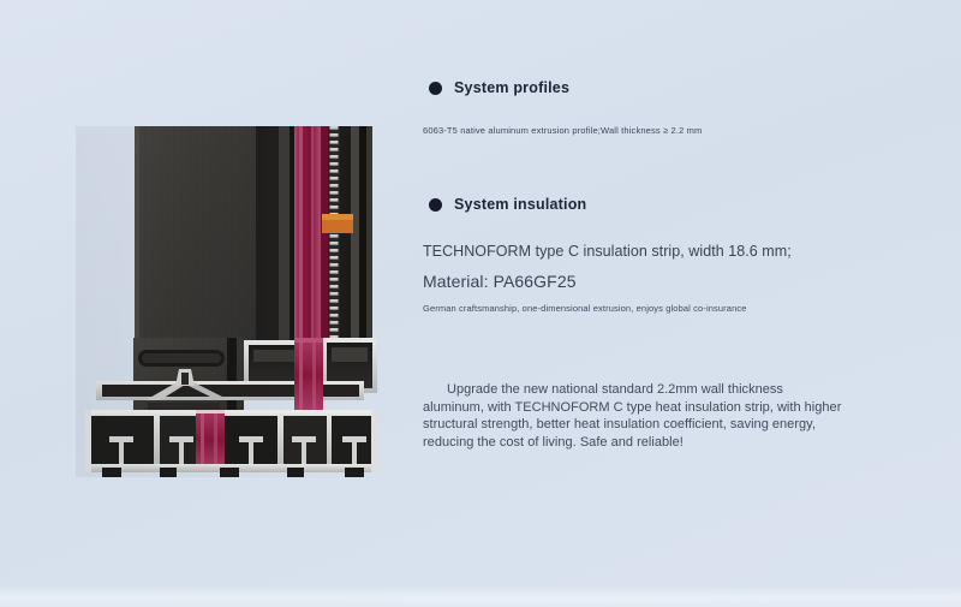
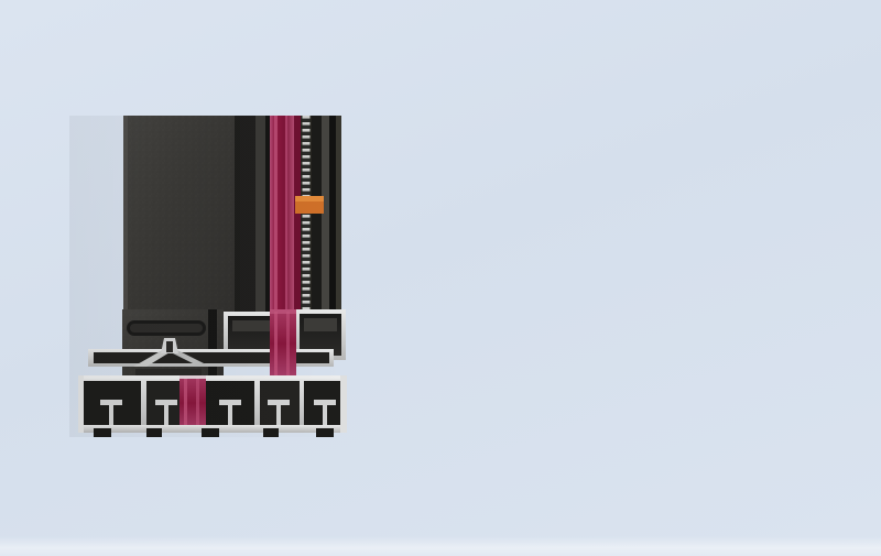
- System profiles
- 6063-T5 native aluminum extrusion profile;Wall thickness ≥ 2.2 mm
- System insulation
- TECHNOFORM type C insulation strip, width 18.6 mm;
- Material: PA66GF25
- German craftsmanship, one-dimensional extrusion, enjoys global co-insurance
- Upgrade the new national standard 2.2mm wall thickness aluminum, with TECHNOFORM C type heat insulation strip, with higher structural strength, better heat insulation coefficient, saving energy, reducing the cost of living. Safe and reliable!
